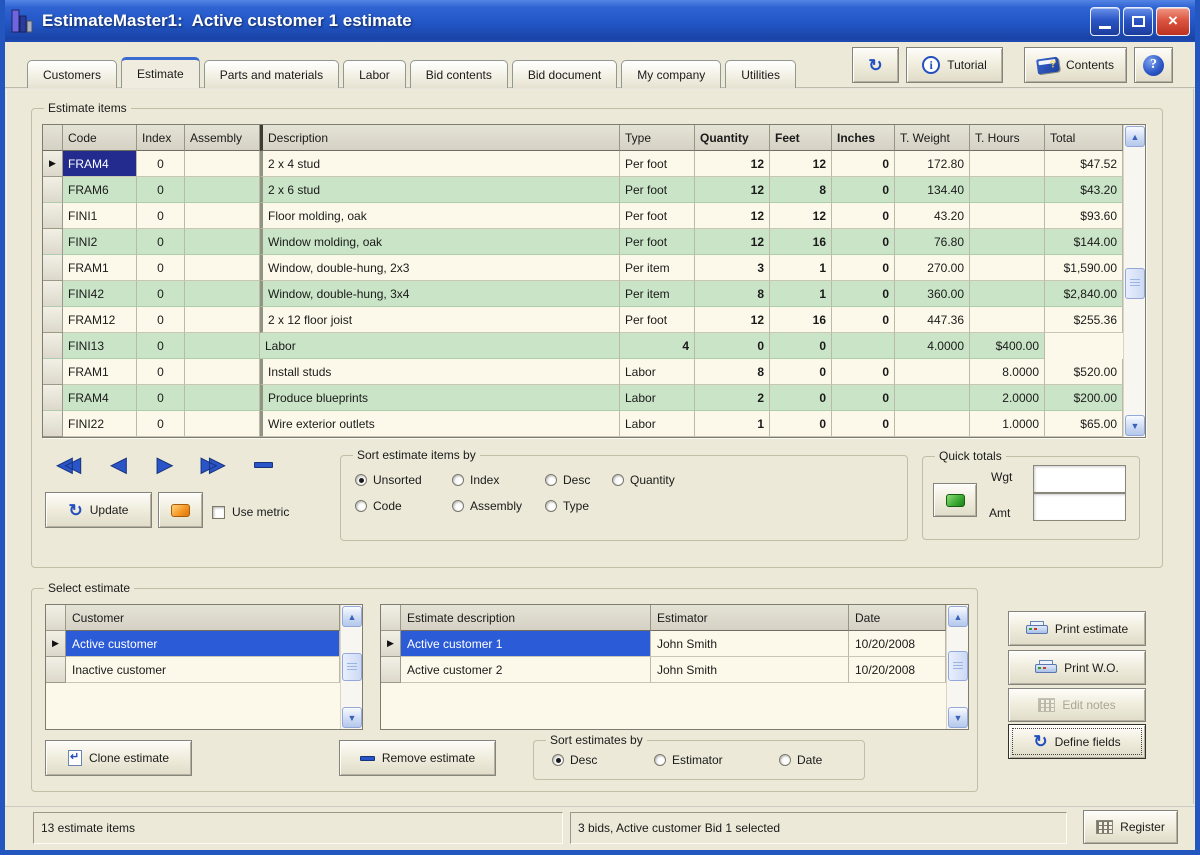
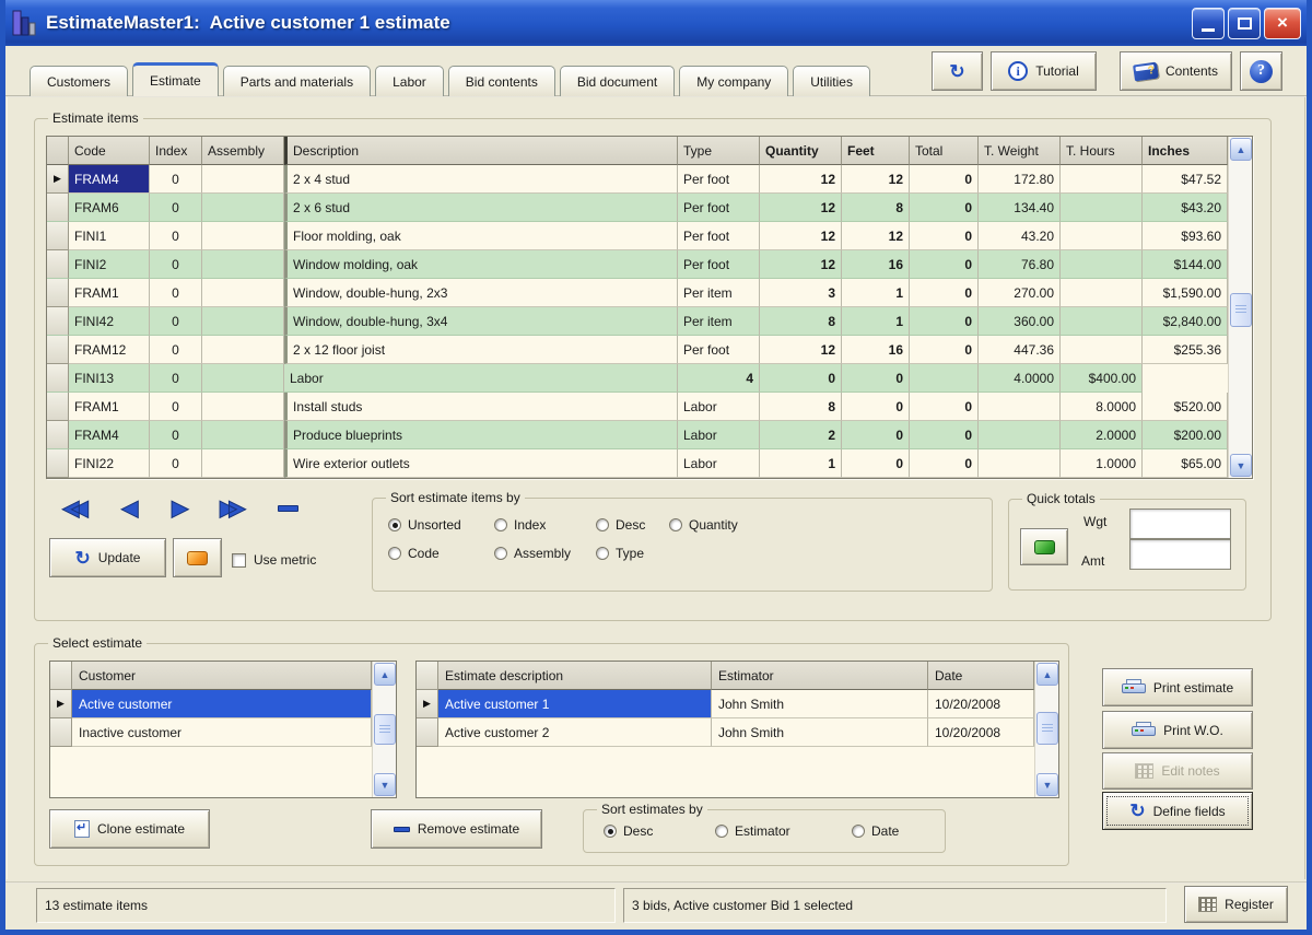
  EstimateMaster1: Active customer 1 estimate
  ×
  Customers
  Estimate
  Parts and materials
  Labor
  Bid contents
  Bid document
  My company
  Utilities
  ↻
  i
  Tutorial
  Contents
  ?
  Estimate items
  Code
  Index
  Assembly
  Description
  Type
  Quantity
  Feet
- Inches
+ Total
  T. Weight
  T. Hours
- Total
+ Inches
  ▶
  FRAM4
  0
  2 x 4 stud
  Per foot
  12
  12
  0
  172.80
  $47.52
  FRAM6
  0
  2 x 6 stud
  Per foot
  12
  8
  0
  134.40
  $43.20
  FINI1
  0
  Floor molding, oak
  Per foot
  12
  12
  0
  43.20
  $93.60
  FINI2
  0
  Window molding, oak
  Per foot
  12
  16
  0
  76.80
  $144.00
  FRAM1
  0
  Window, double-hung, 2x3
  Per item
  3
  1
  0
  270.00
  $1,590.00
  FINI42
  0
  Window, double-hung, 3x4
  Per item
  8
  1
  0
  360.00
  $2,840.00
  FRAM12
  0
  2 x 12 floor joist
  Per foot
  12
  16
  0
  447.36
  $255.36
  FINI13
  0
  Labor
  4
  0
  0
  4.0000
  $400.00
  FRAM1
  0
  Install studs
  Labor
  8
  0
  0
  8.0000
  $520.00
  FRAM4
  0
  Produce blueprints
  Labor
  2
  0
  0
  2.0000
  $200.00
  FINI22
  0
  Wire exterior outlets
  Labor
  1
  0
  0
  1.0000
  $65.00
  ▲
  ▼
  ◀◀
  ◀
  ▶
  ▶▶
  ↻
  Update
  Use metric
  Sort estimate items by
  Unsorted
  Index
  Desc
  Quantity
  Code
  Assembly
  Type
  Quick totals
  Wgt
  Amt
  Select estimate
  Customer
  ▶
  Active customer
  Inactive customer
  ▲
  ▼
  Estimate description
  Estimator
  Date
  ▶
  Active customer 1
  John Smith
  10/20/2008
  Active customer 2
  John Smith
  10/20/2008
  ▲
  ▼
  ↵
  Clone estimate
  Remove estimate
  Sort estimates by
  Desc
  Estimator
  Date
  Print estimate
  Print W.O.
  Edit notes
  ↻
  Define fields
  13 estimate items
  3 bids, Active customer Bid 1 selected
  Register
